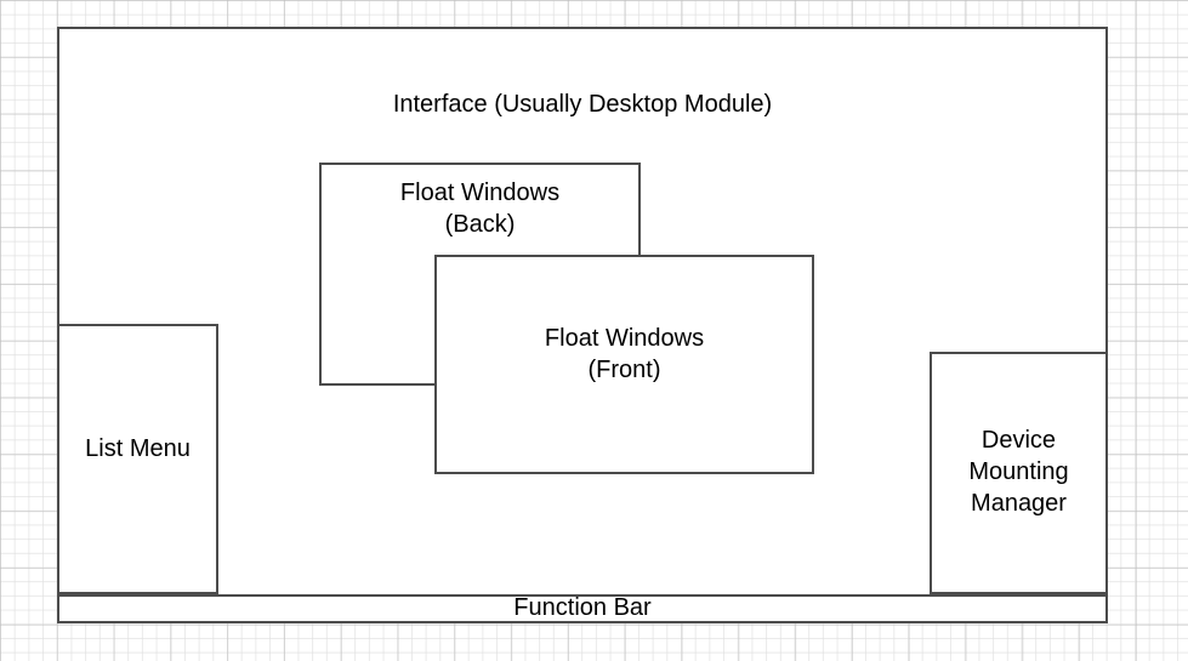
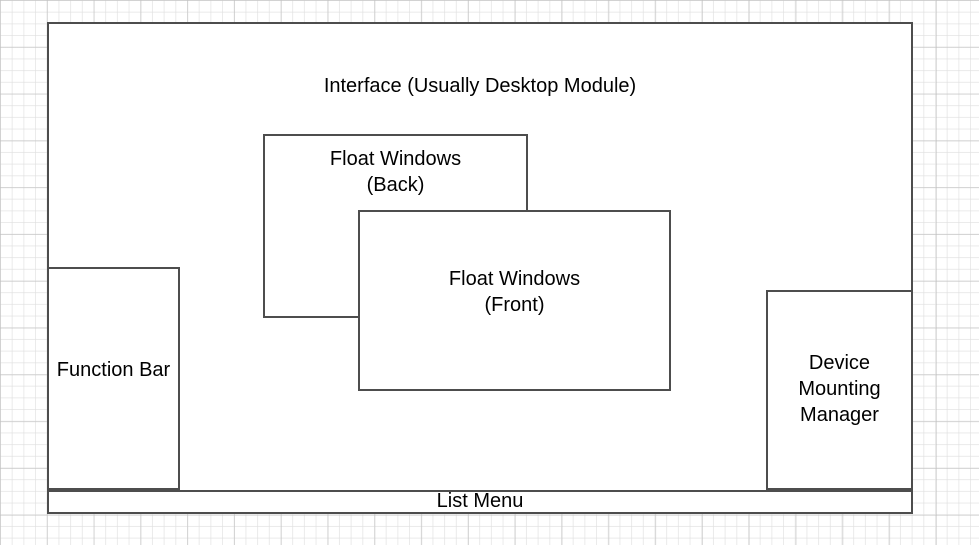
  Interface (Usually Desktop Module)
- List Menu
+ Function Bar
  Device
  Mounting
  Manager
  Float Windows
  (Back)
  Float Windows
  (Front)
- Function Bar
+ List Menu
